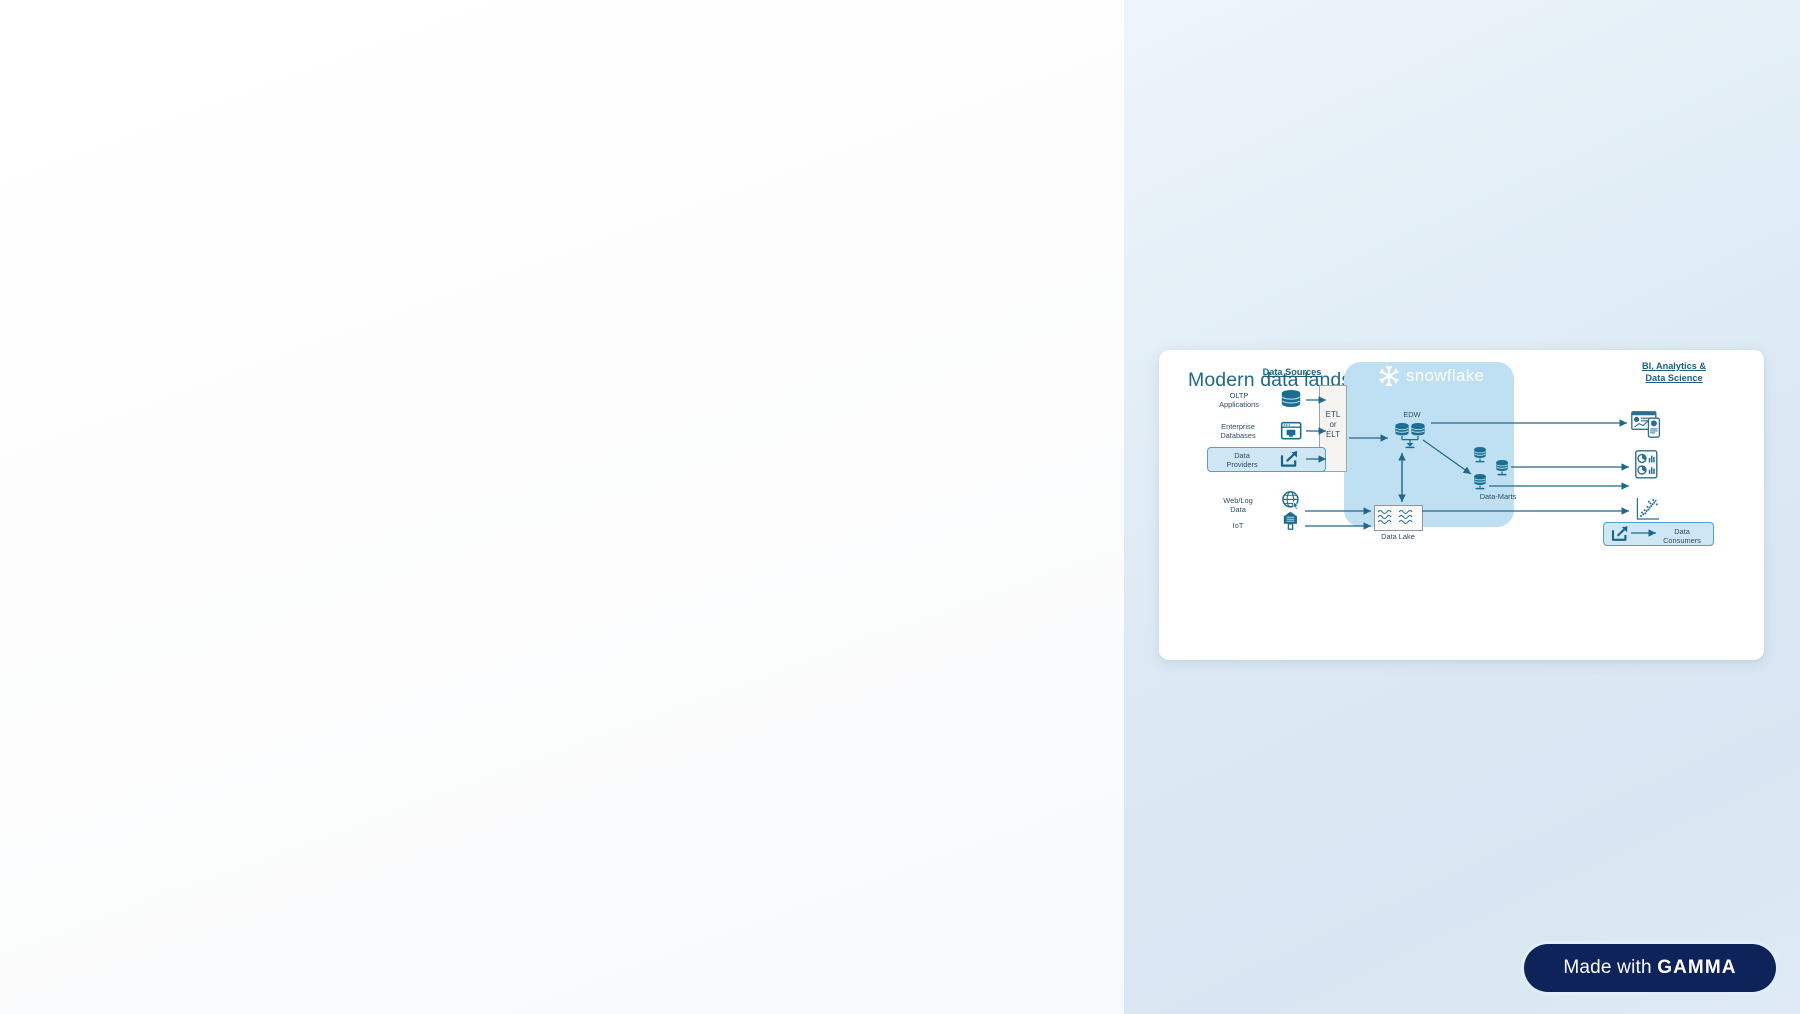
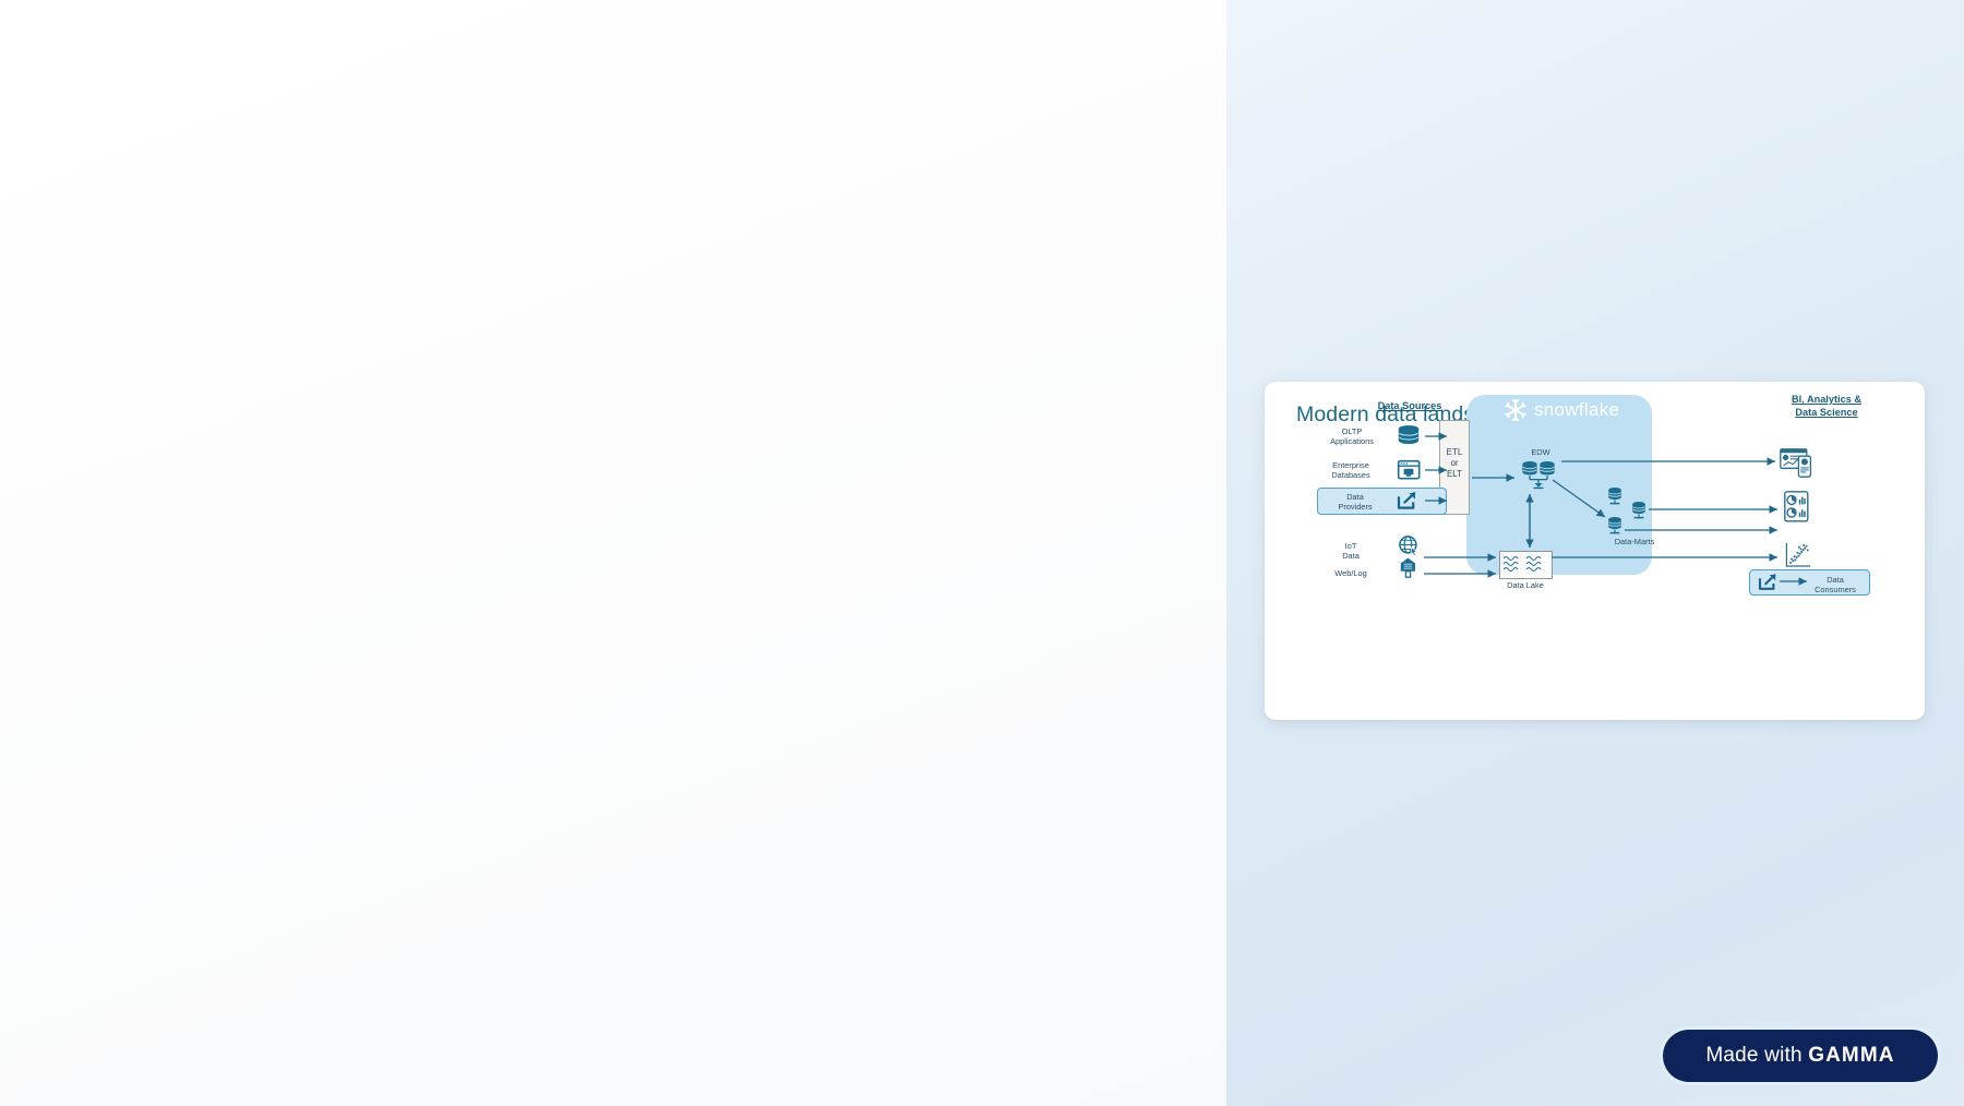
  Modern data land
  snowflake
  ETL
  or
  ELT
  Data Sources
  BI, Analytics &
  Data Science
  OLTP
  Applications
  Enterprise
  Databases
  Data
  Providers
- Web/Log
+ IoT
  Data
- IoT
+ Web/Log
  EDW
  Data-Marts
  Data Lake
  Data
  Consumers
  Made with GAMMA
